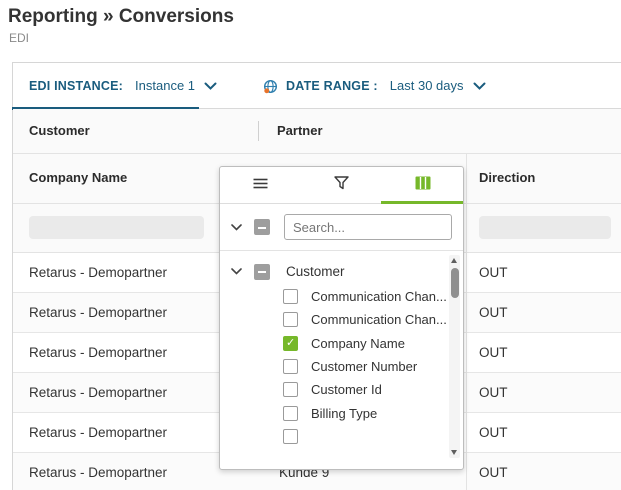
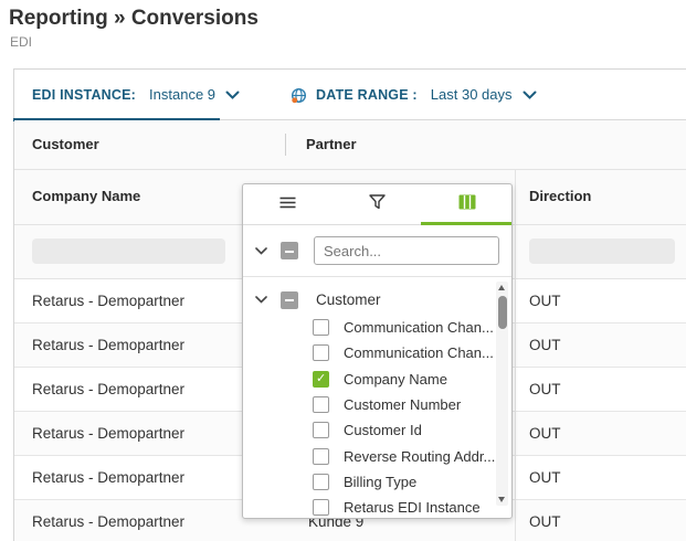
  Reporting » Conversions
  EDI
  EDI INSTANCE:
- Instance 1
+ Instance 9
  DATE RANGE :
  Last 30 days
  Customer
  Partner
  Company Name
  Direction
  Retarus - Demopartner
  OUT
  Retarus - Demopartner
  OUT
  Retarus - Demopartner
  OUT
  Retarus - Demopartner
  OUT
  Retarus - Demopartner
  OUT
  Retarus - Demopartner
  Kunde 9
  OUT
  Search...
  Customer
  Communication Chan...
  Communication Chan...
  Company Name
  Customer Number
  Customer Id
+ Reverse Routing Addr...
  Billing Type
+ Retarus EDI Instance
